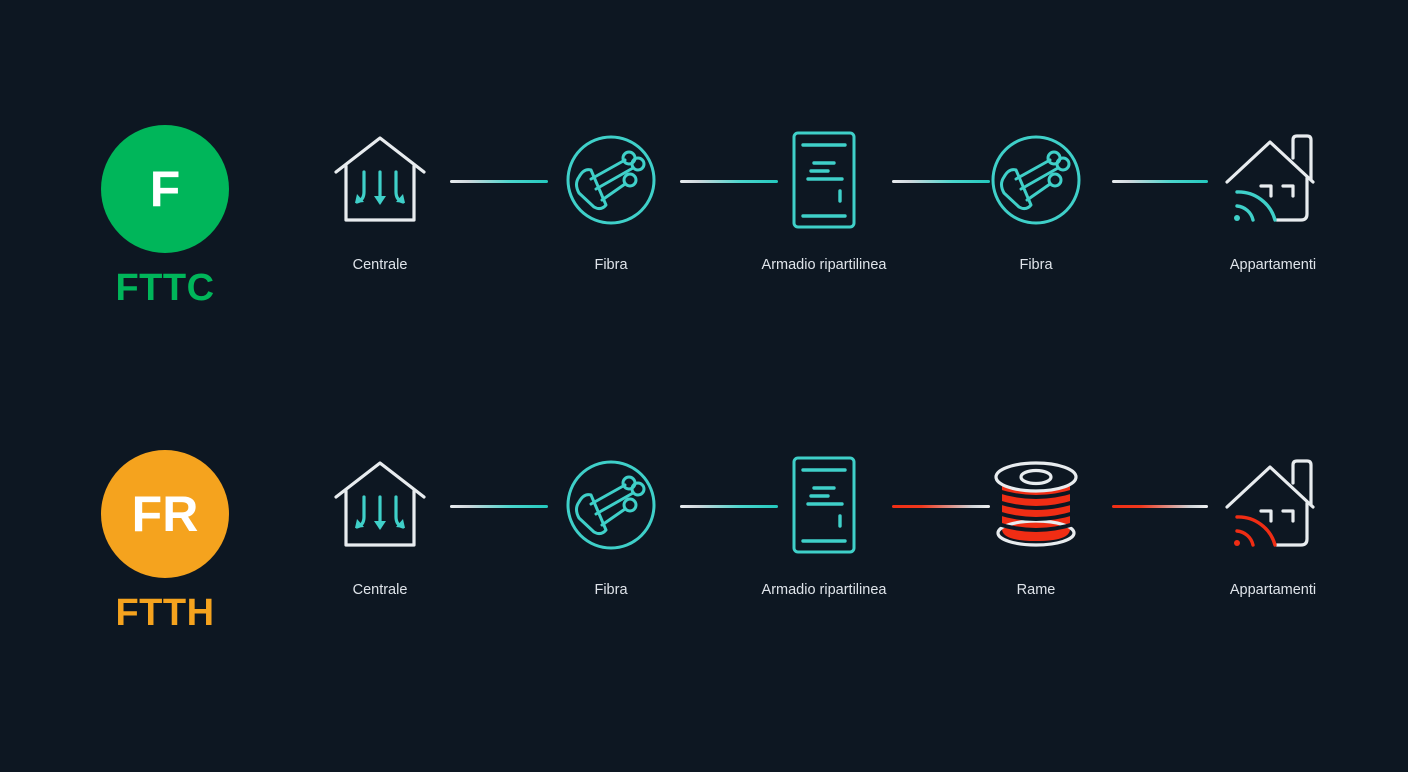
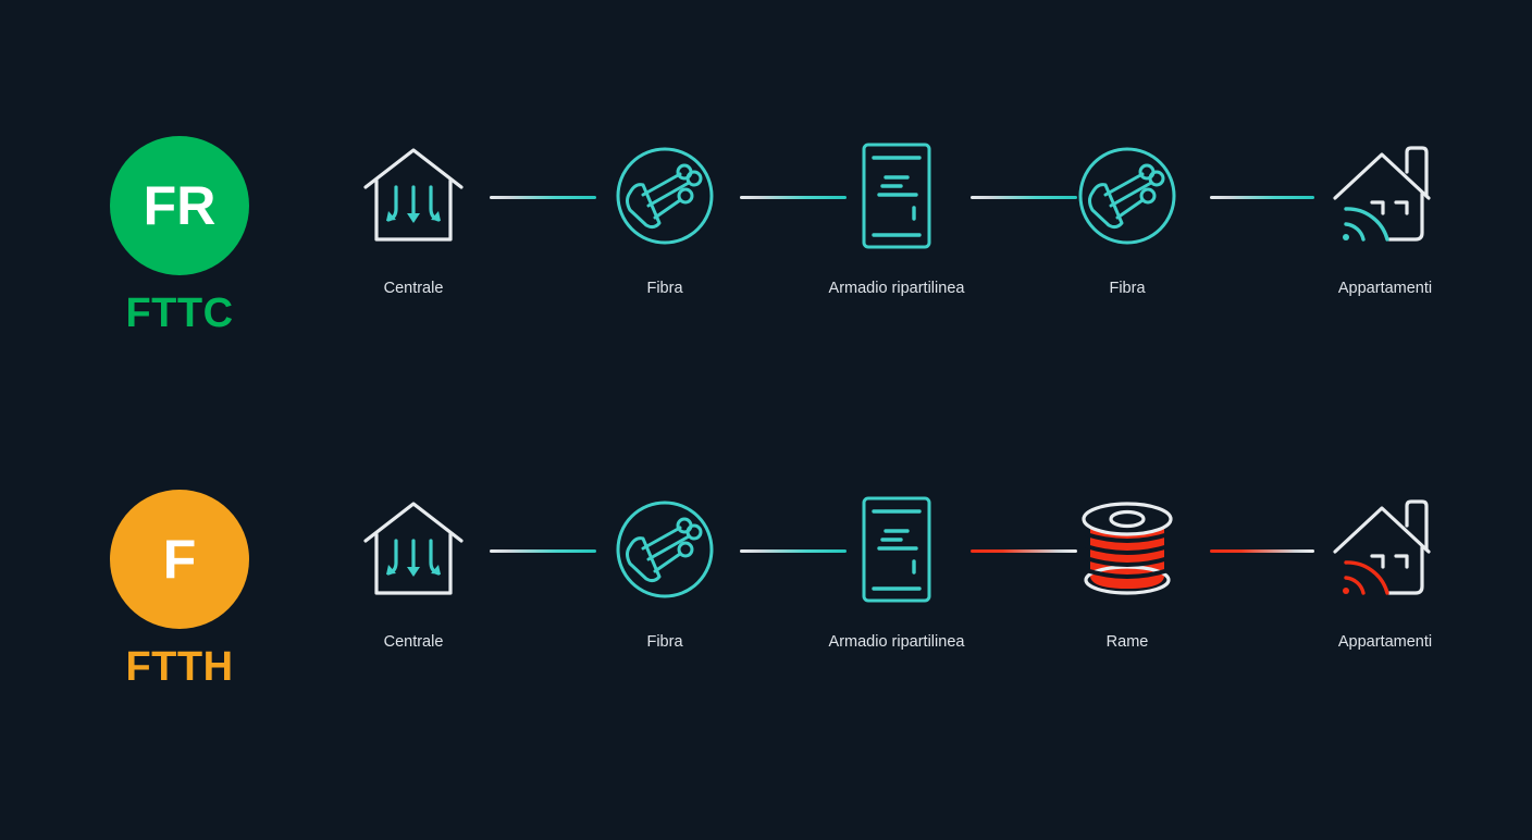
- F
+ FR
  FTTC
  Centrale
  Fibra
  Armadio ripartilinea
  Fibra
  Appartamenti
- FR
+ F
  FTTH
  Centrale
  Fibra
  Armadio ripartilinea
  Rame
  Appartamenti
